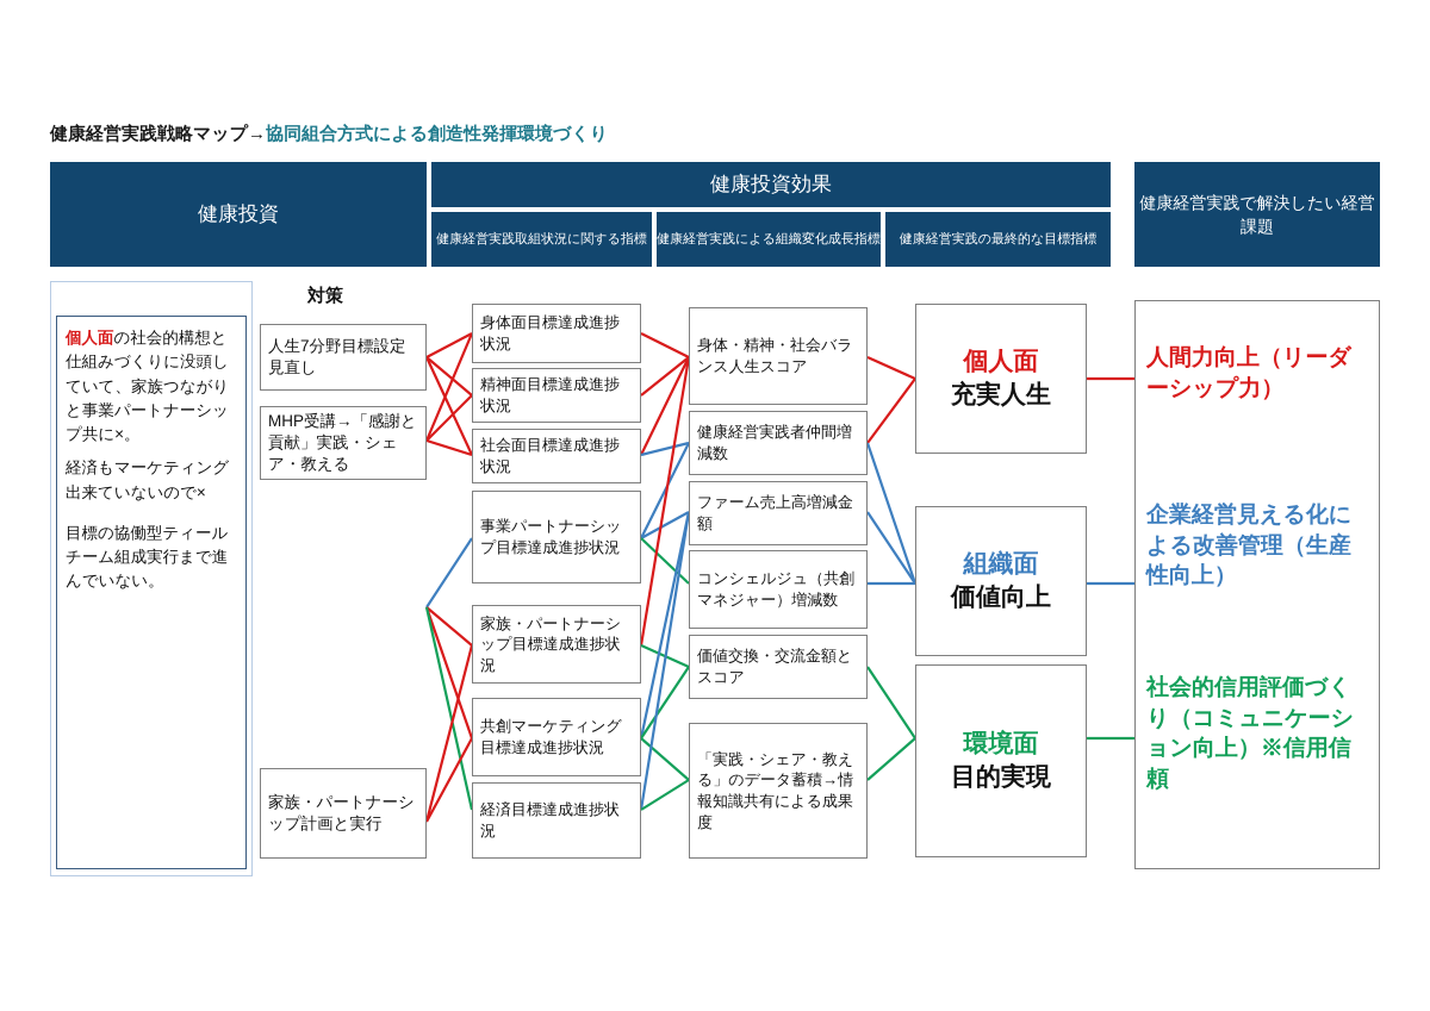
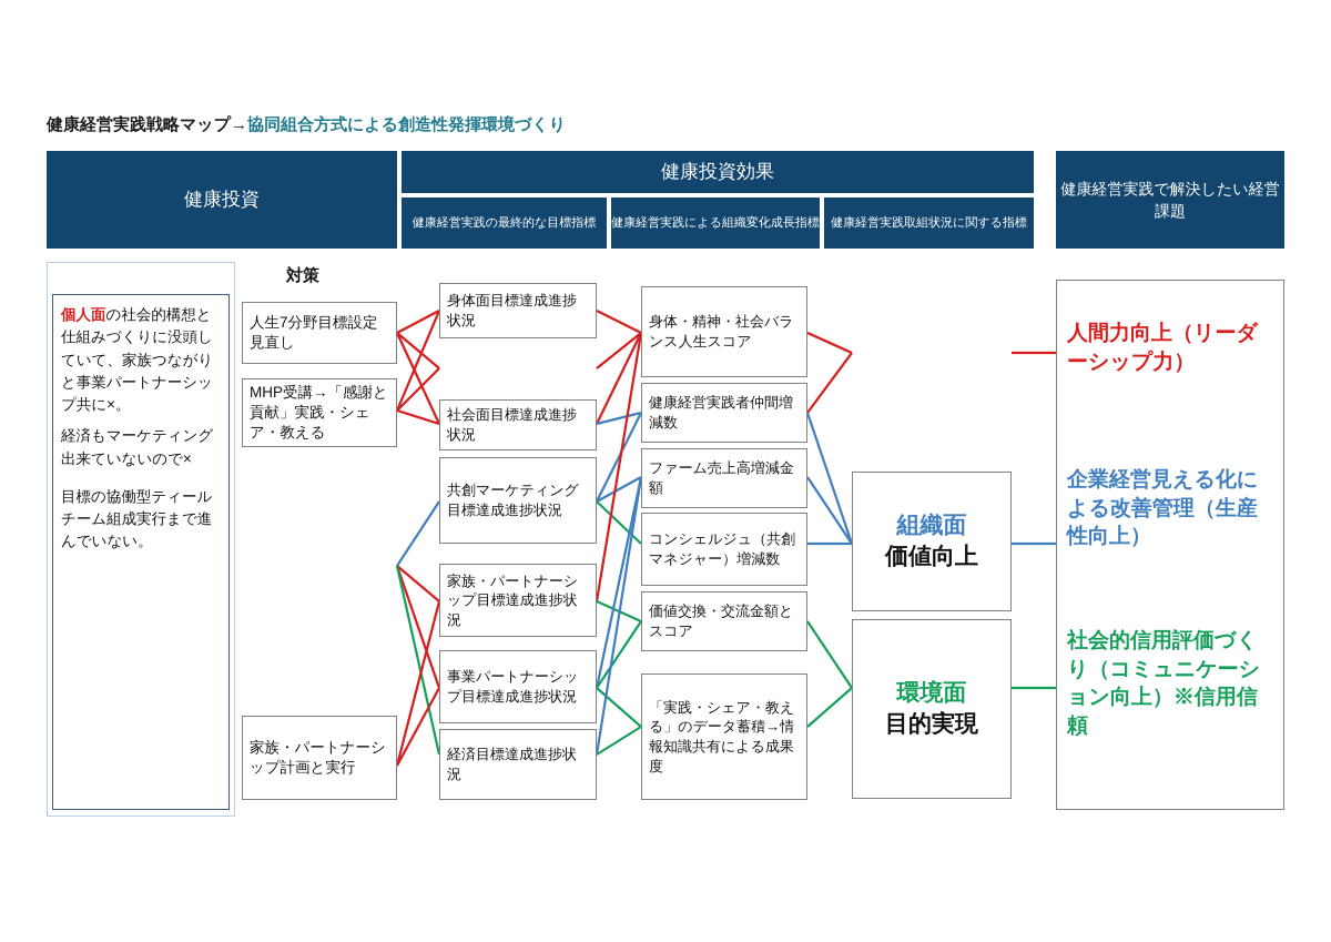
  健康経営実践戦略マップ→協同組合方式による創造性発揮環境づくり
  健康投資
  健康投資効果
- 健康経営実践取組状況に関する指標
+ 健康経営実践の最終的な目標指標
  健康経営実践による組織変化成長指標
- 健康経営実践の最終的な目標指標
+ 健康経営実践取組状況に関する指標
  健康経営実践で解決したい経営課題
  対策
  個人面の社会的構想と仕組みづくりに没頭していて、家族つながりと事業パートナーシップ共に×。 経済もマーケティング出来ていないので× 目標の協働型ティールチーム組成実行まで進んでいない。
  人生7分野目標設定見直し
  MHP受講→「感謝と貢献」実践・シェア・教える
  家族・パートナーシップ計画と実行
  身体面目標達成進捗状況
- 精神面目標達成進捗状況
  社会面目標達成進捗状況
- 事業パートナーシップ目標達成進捗状況
+ 共創マーケティング目標達成進捗状況
  家族・パートナーシップ目標達成進捗状況
- 共創マーケティング目標達成進捗状況
+ 事業パートナーシップ目標達成進捗状況
  経済目標達成進捗状況
  身体・精神・社会バランス人生スコア
  健康経営実践者仲間増減数
  ファーム売上高増減金額
  コンシェルジュ（共創マネジャー）増減数
  価値交換・交流金額とスコア
  「実践・シェア・教える」のデータ蓄積→情報知識共有による成果度
- 個人面
- 充実人生
  組織面
  価値向上
  環境面
  目的実現
  人間力向上（リーダーシップ力）
  企業経営見える化による改善管理（生産性向上）
  社会的信用評価づくり（コミュニケーション向上）※信用信頼
